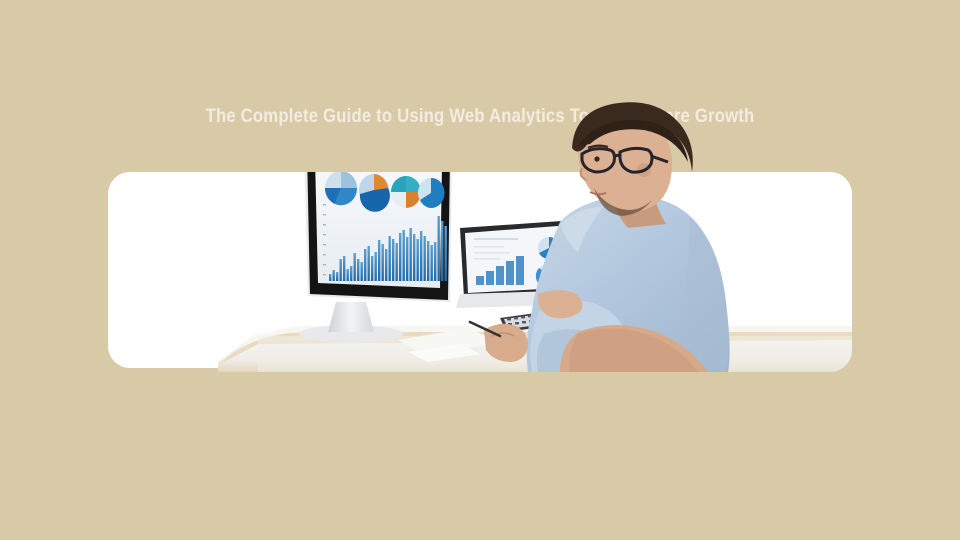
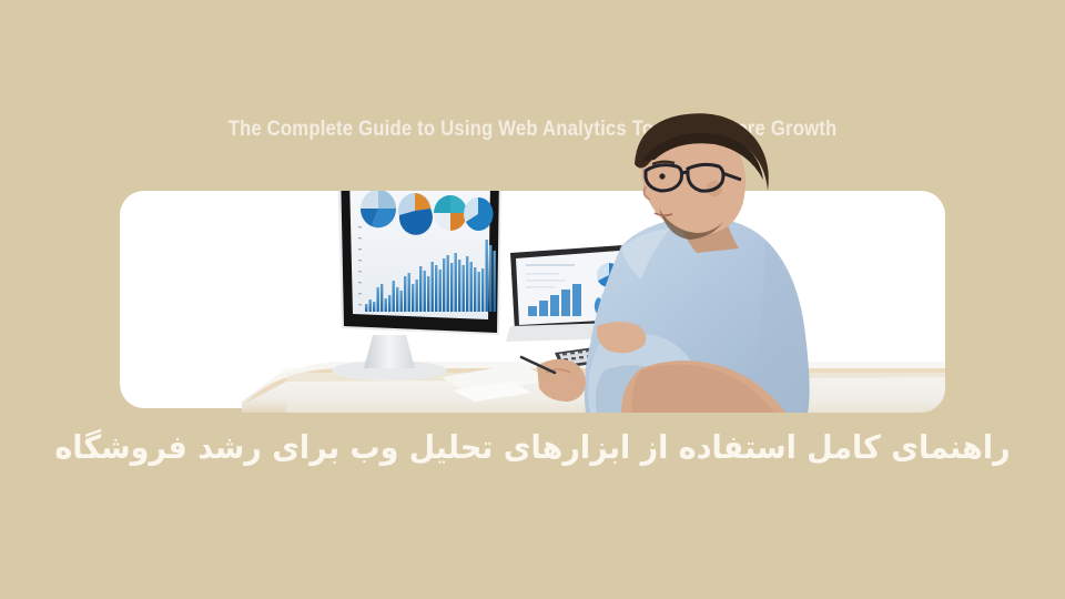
  The Complete Guide to Using Web Analytics Tore Growth
+ راهنمای کامل استفاده از ابزارهای تحلیل وب برای رشد فروشگاه
